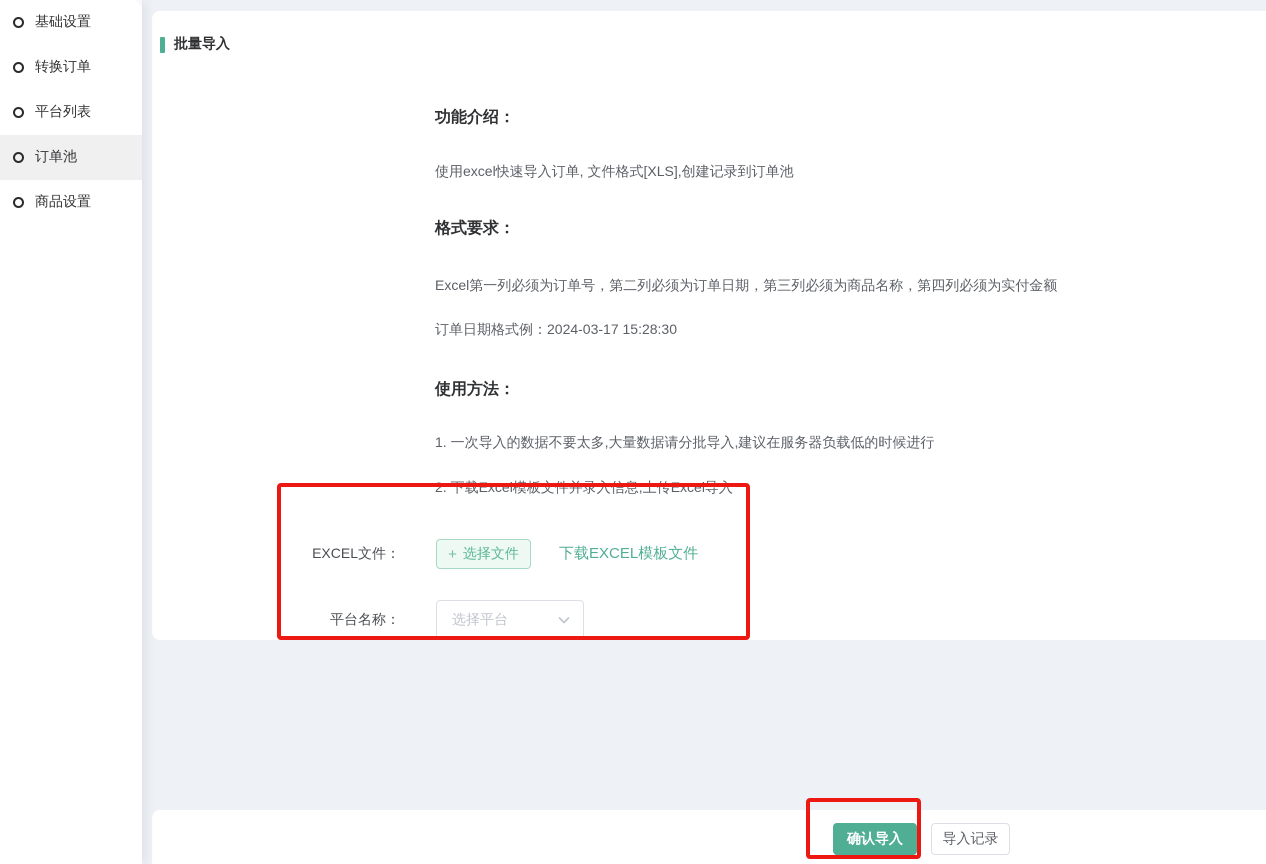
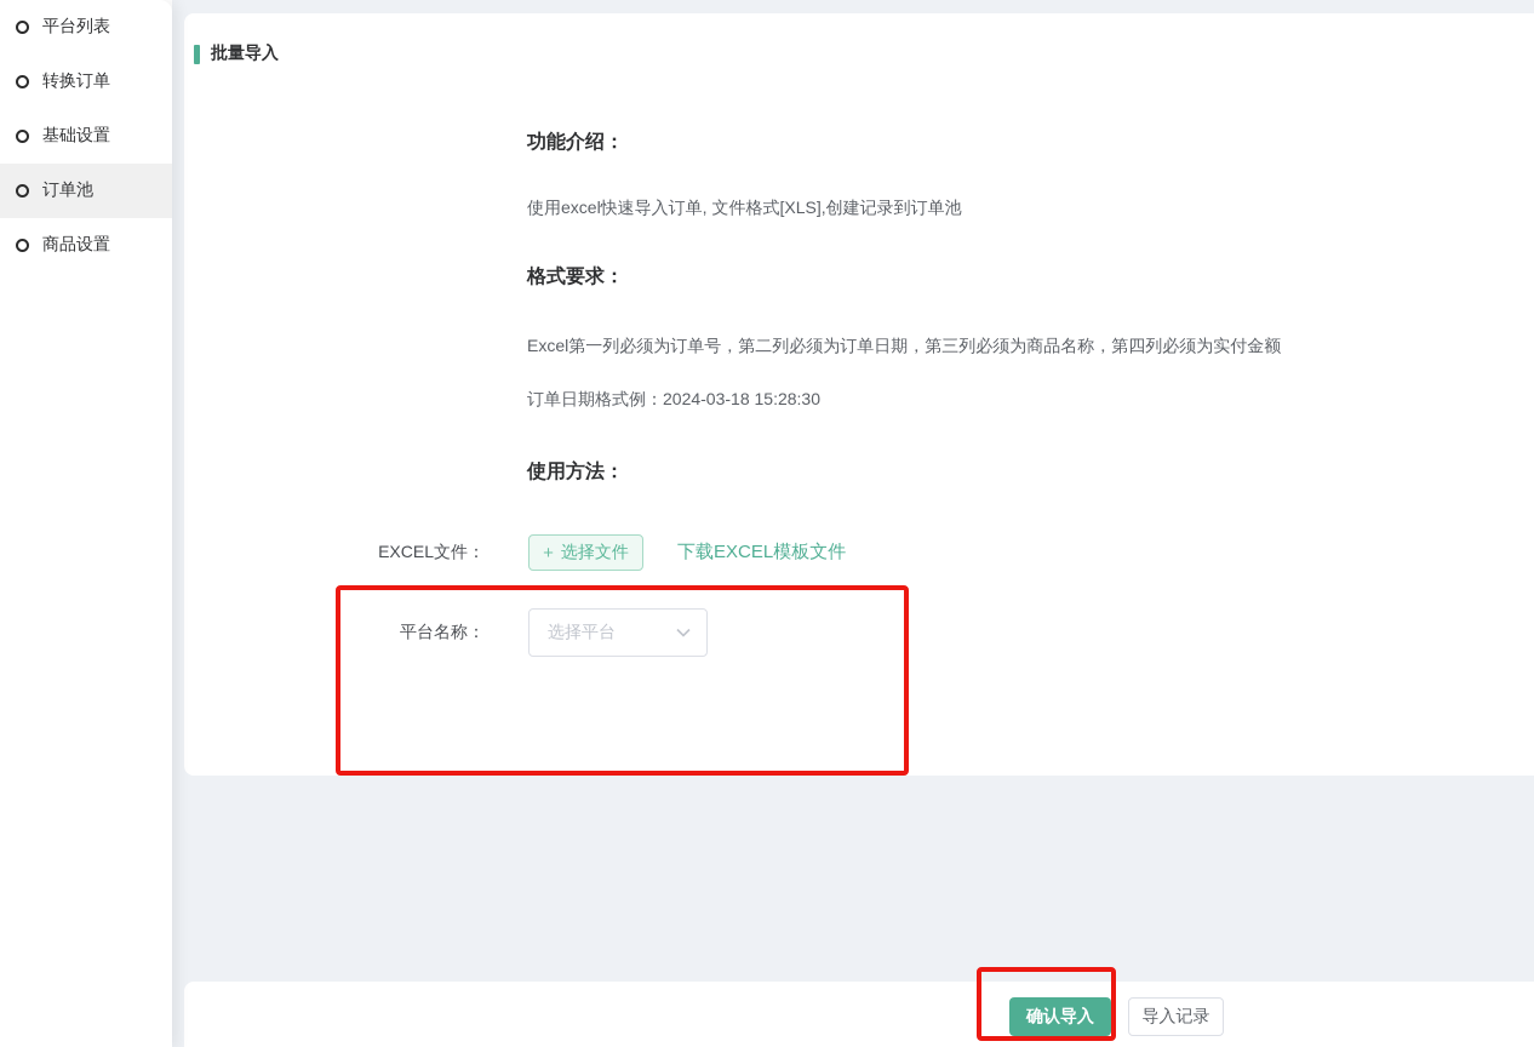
- 基础设置
+ 平台列表
  转换订单
- 平台列表
+ 基础设置
  订单池
  商品设置
  批量导入
  功能介绍：
  使用excel快速导入订单, 文件格式[XLS],创建记录到订单池
  格式要求：
  Excel第一列必须为订单号，第二列必须为订单日期，第三列必须为商品名称，第四列必须为实付金额
- 订单日期格式例：2024-03-17 15:28:30
+ 订单日期格式例：2024-03-18 15:28:30
  使用方法：
- 1. 一次导入的数据不要太多,大量数据请分批导入,建议在服务器负载低的时候进行
- 2. 下载Excel模板文件并录入信息,上传Excel导入
  EXCEL文件：
  +
  选择文件
  下载EXCEL模板文件
  平台名称：
  选择平台
  确认导入
  导入记录
